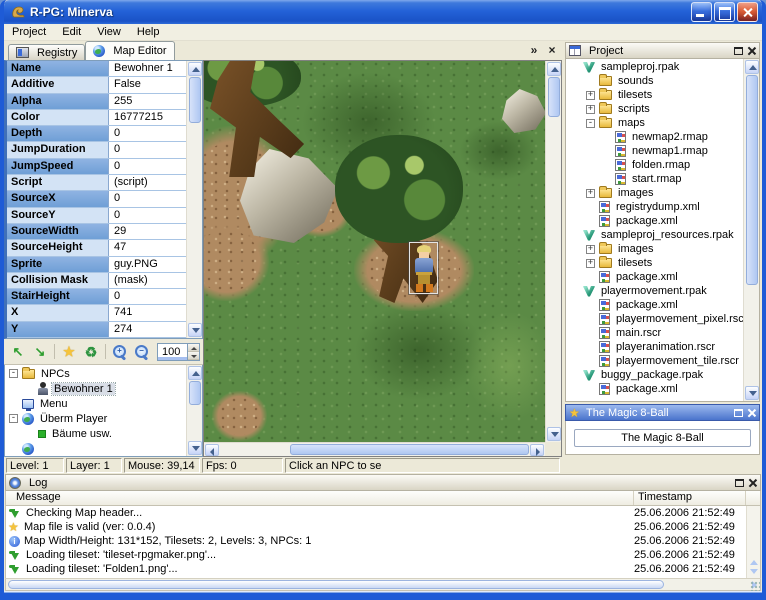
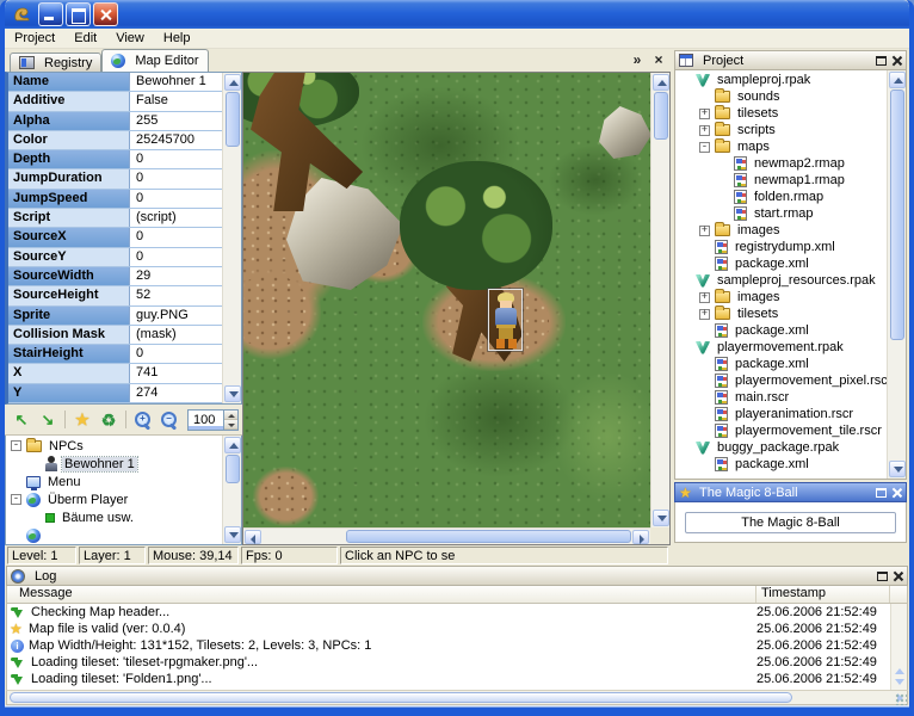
- R-PG: Minerva
  Project
  Edit
  View
  Help
  Registry
  Map Editor
  »
  ×
  Name
  Bewohner 1
  Additive
  False
  Alpha
  255
  Color
- 16777215
+ 25245700
  Depth
  0
  JumpDuration
  0
  JumpSpeed
  0
  Script
  (script)
  SourceX
  0
  SourceY
  0
  SourceWidth
  29
  SourceHeight
- 47
+ 52
  Sprite
  guy.PNG
  Collision Mask
  (mask)
  StairHeight
  0
  X
  741
  Y
  274
  ↖
  ↘
  ★
  ♻
  100
  -
  NPCs
  Bewohner 1
  Menu
  -
  Überm Player
  Bäume usw.
  Level: 1
  Layer: 1
  Mouse: 39,14
  Fps: 0
  Click an NPC to se
  Project
  sampleproj.rpak
  sounds
  +
  tilesets
  +
  scripts
  -
  maps
  newmap2.rmap
  newmap1.rmap
  folden.rmap
  start.rmap
  +
  images
  registrydump.xml
  package.xml
  sampleproj_resources.rpak
  +
  images
  +
  tilesets
  package.xml
  playermovement.rpak
  package.xml
  playermovement_pixel.rsc
  main.rscr
  playeranimation.rscr
  playermovement_tile.rscr
  buggy_package.rpak
  package.xml
  ★
  The Magic 8-Ball
  The Magic 8-Ball
  Log
  Message
  Timestamp
  Checking Map header...
  25.06.2006 21:52:49
  ★
  Map file is valid (ver: 0.0.4)
  25.06.2006 21:52:49
  i
  Map Width/Height: 131*152, Tilesets: 2, Levels: 3, NPCs: 1
  25.06.2006 21:52:49
  Loading tileset: 'tileset-rpgmaker.png'...
  25.06.2006 21:52:49
  Loading tileset: 'Folden1.png'...
  25.06.2006 21:52:49
